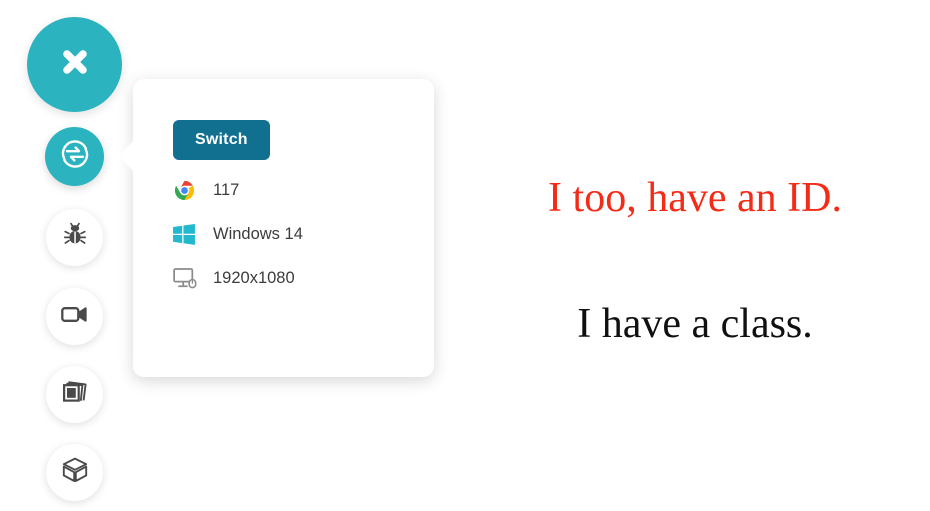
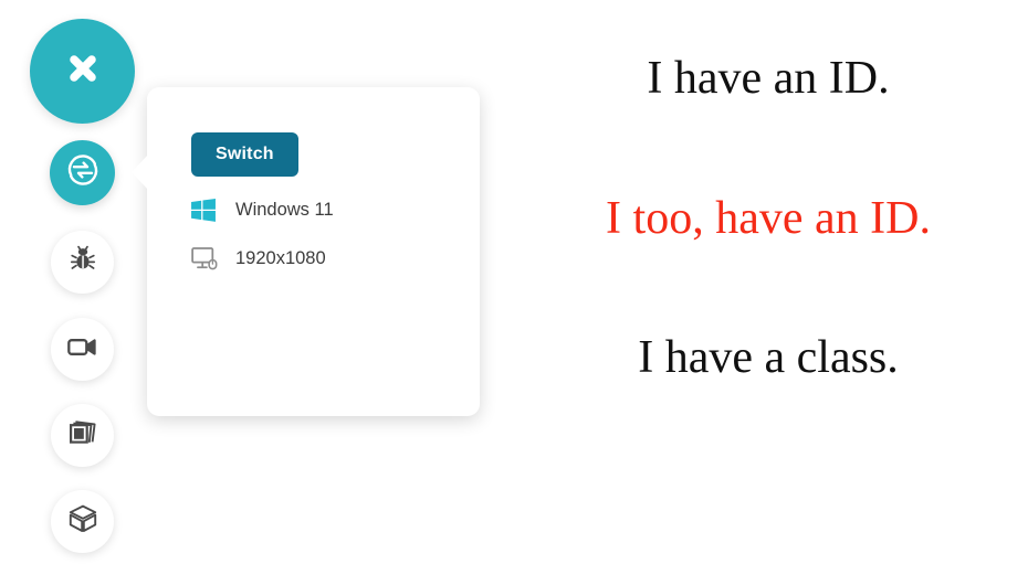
  Switch
- 117
- Windows 14
+ Windows 11
  1920x1080
+ I have an ID.
  I too, have an ID.
  I have a class.
